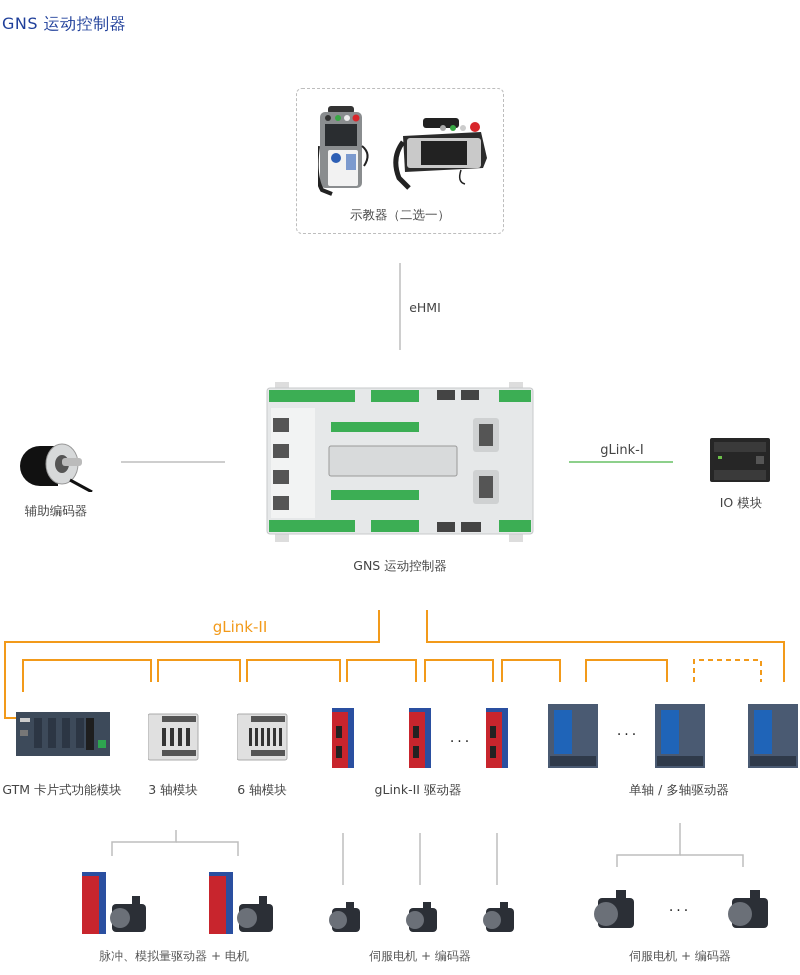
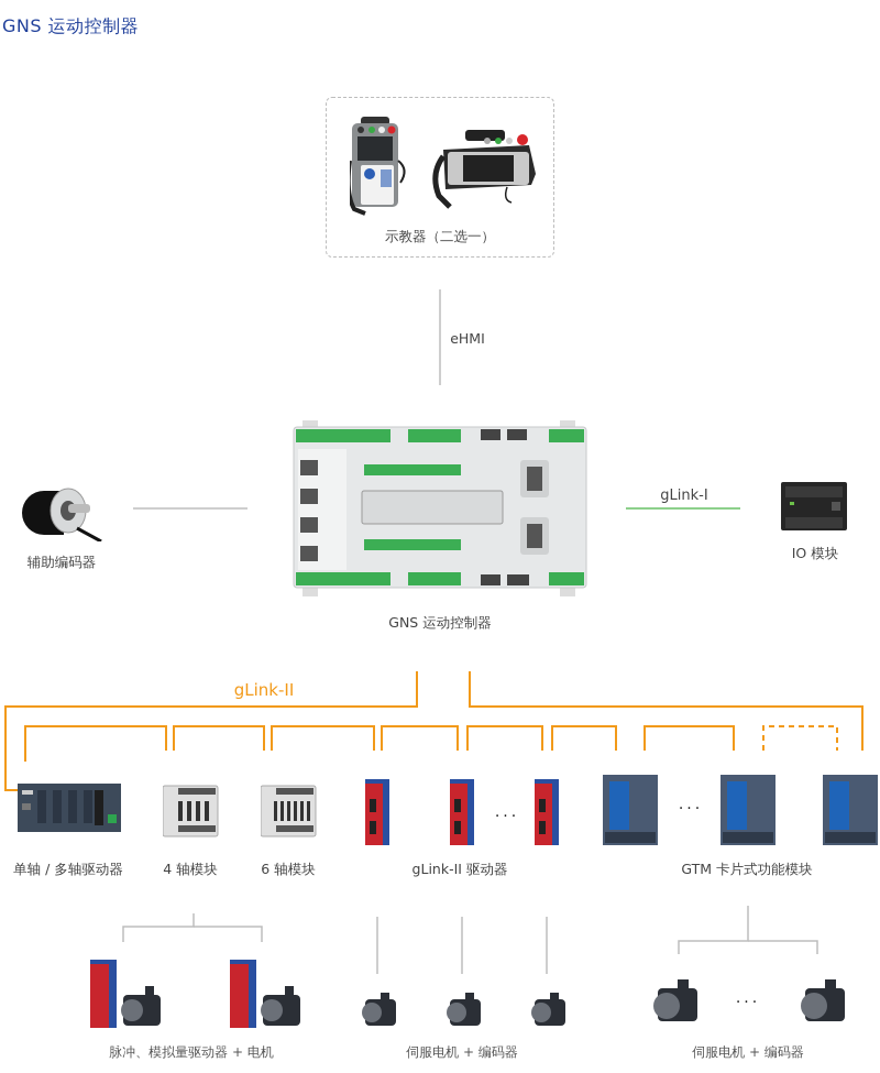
  GNS 运动控制器
  示教器（二选一）
  eHMI
  辅助编码器
  GNS 运动控制器
  gLink-I
  IO 模块
  gLink-II
- GTM 卡片式功能模块
+ 单轴 / 多轴驱动器
- 3 轴模块
+ 4 轴模块
  6 轴模块
  ···
  gLink-II 驱动器
  ···
- 单轴 / 多轴驱动器
+ GTM 卡片式功能模块
  脉冲、模拟量驱动器 + 电机
  伺服电机 + 编码器
  ···
  伺服电机 + 编码器
